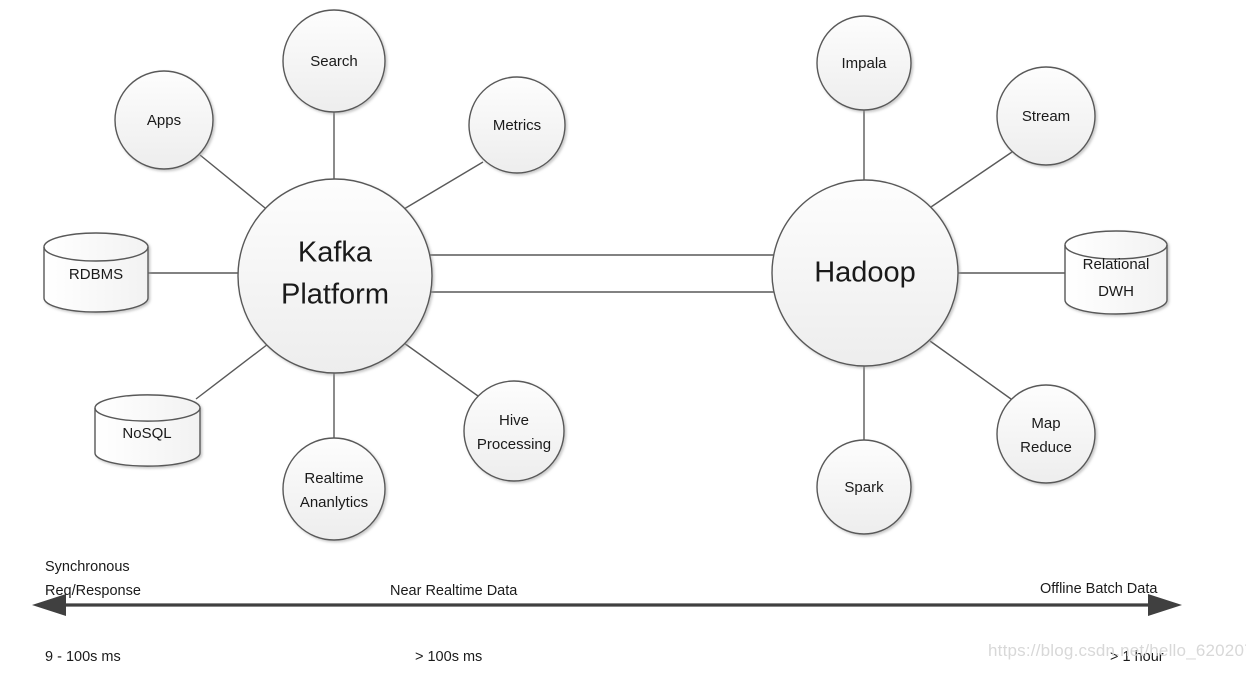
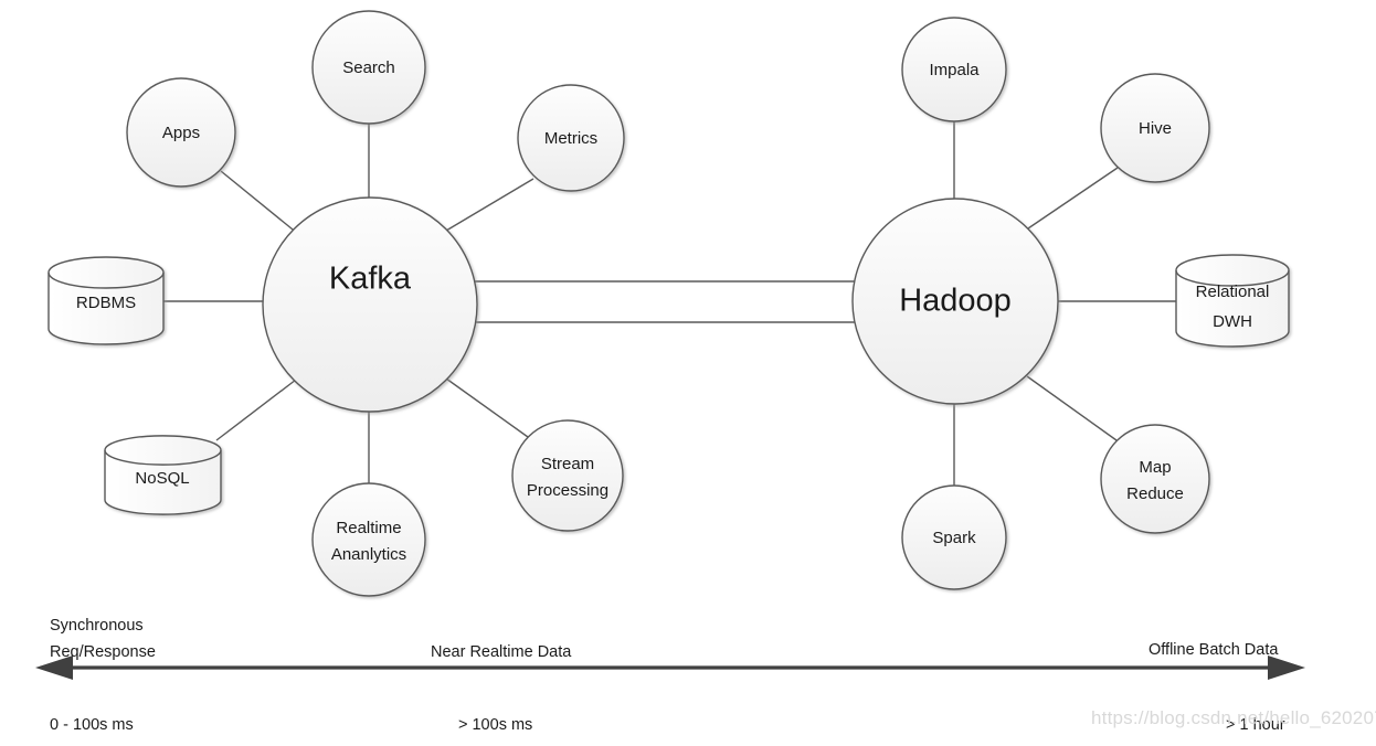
  RDBMS
  NoSQL
  Relational
  DWH
  Apps
  Search
  Metrics
- Hive
+ Stream
  Processing
  Realtime
  Ananlytics
  Impala
- Stream
+ Hive
  Map
  Reduce
  Spark
  Kafka
- Platform
  Hadoop
  Synchronous
  Req/Response
  Near Realtime Data
  Offline Batch Data
- 9 - 100s ms
+ 0 - 100s ms
  > 100s ms
  > 1 hour
  https://blog.csdn.net/hello_62020
